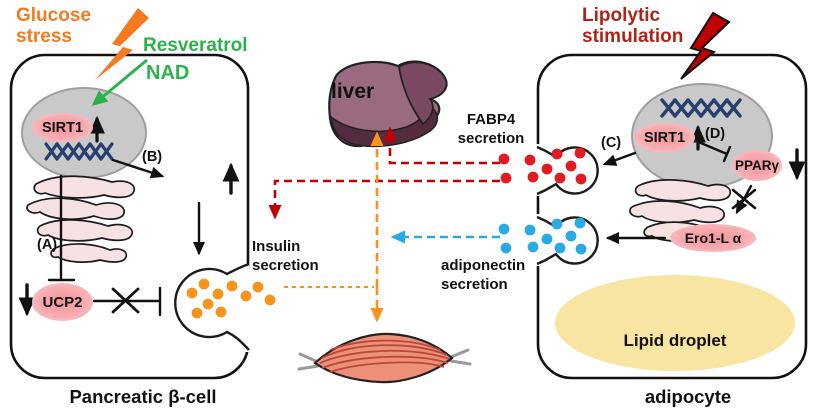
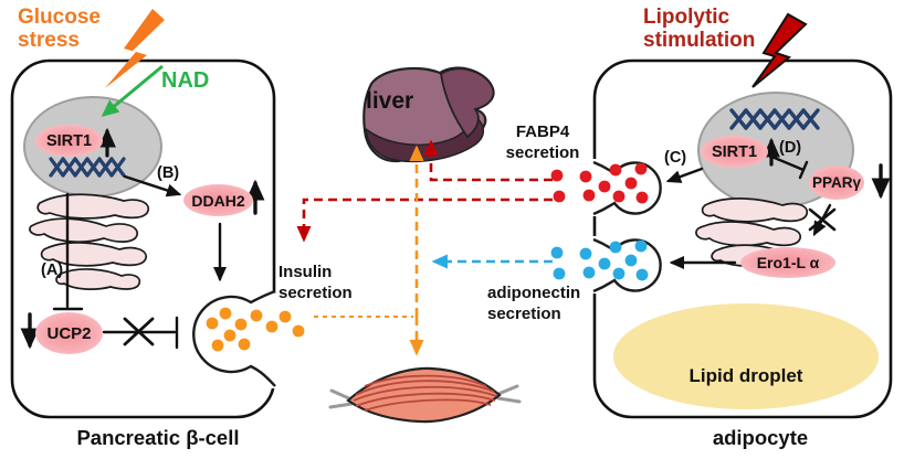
  Glucose stress
- Resveratrol
  NAD
  Lipolytic stimulation
  SIRT1
+ DDAH2
  UCP2
  (A)
  (B)
  Insulin secretion
  SIRT1
  PPARγ
  Ero1-L α
  (C)
  (D)
  FABP4 secretion
  adiponectin secretion
  Lipid droplet
  liver
  Pancreatic β-cell
  adipocyte
